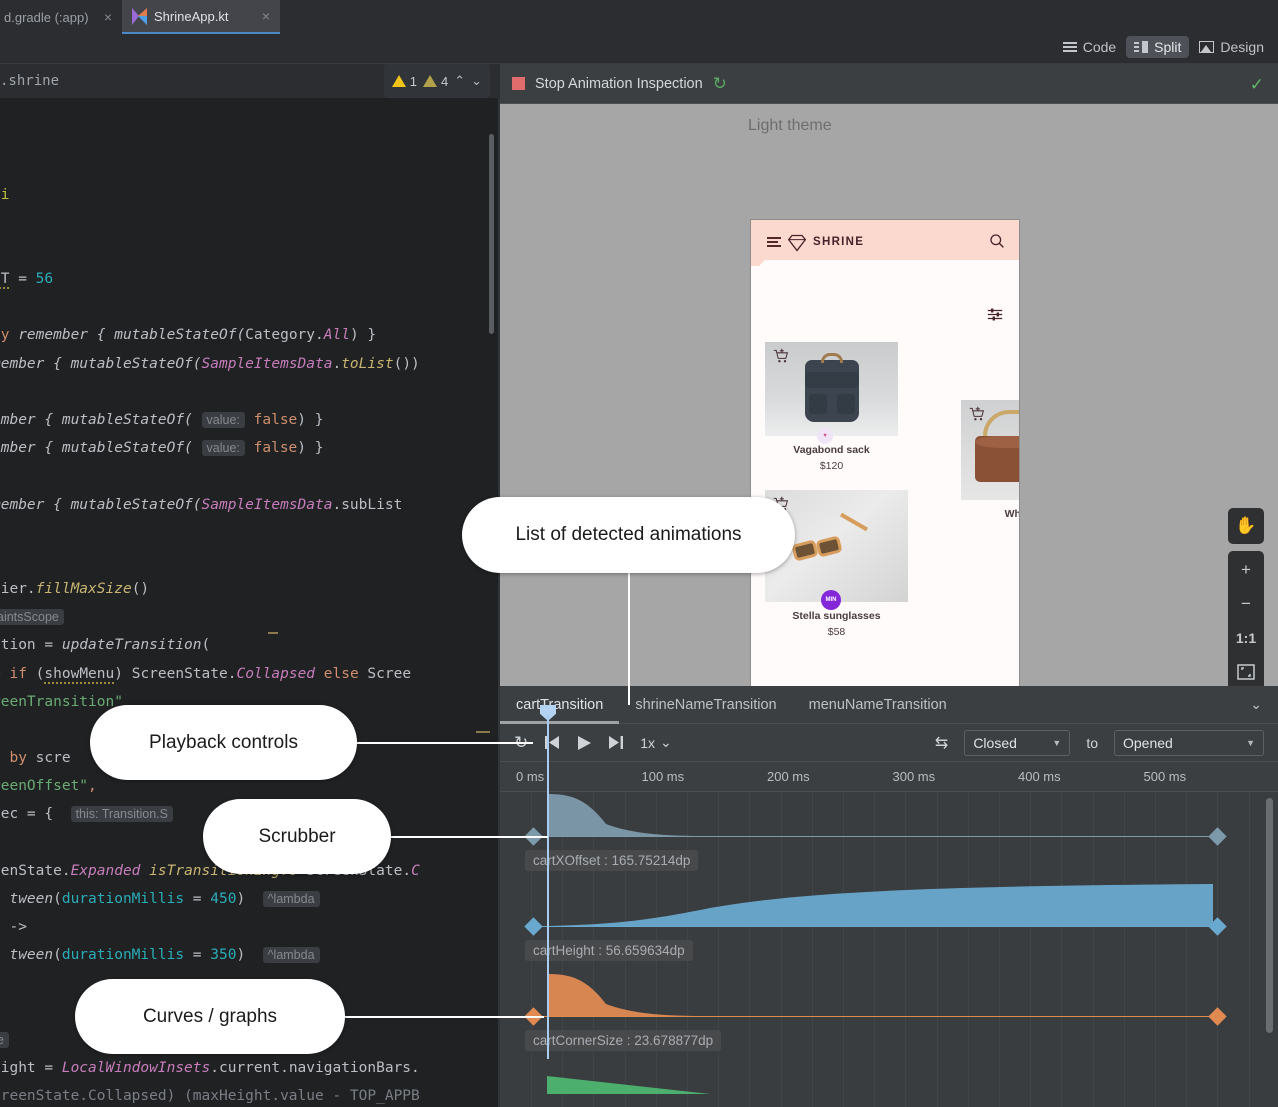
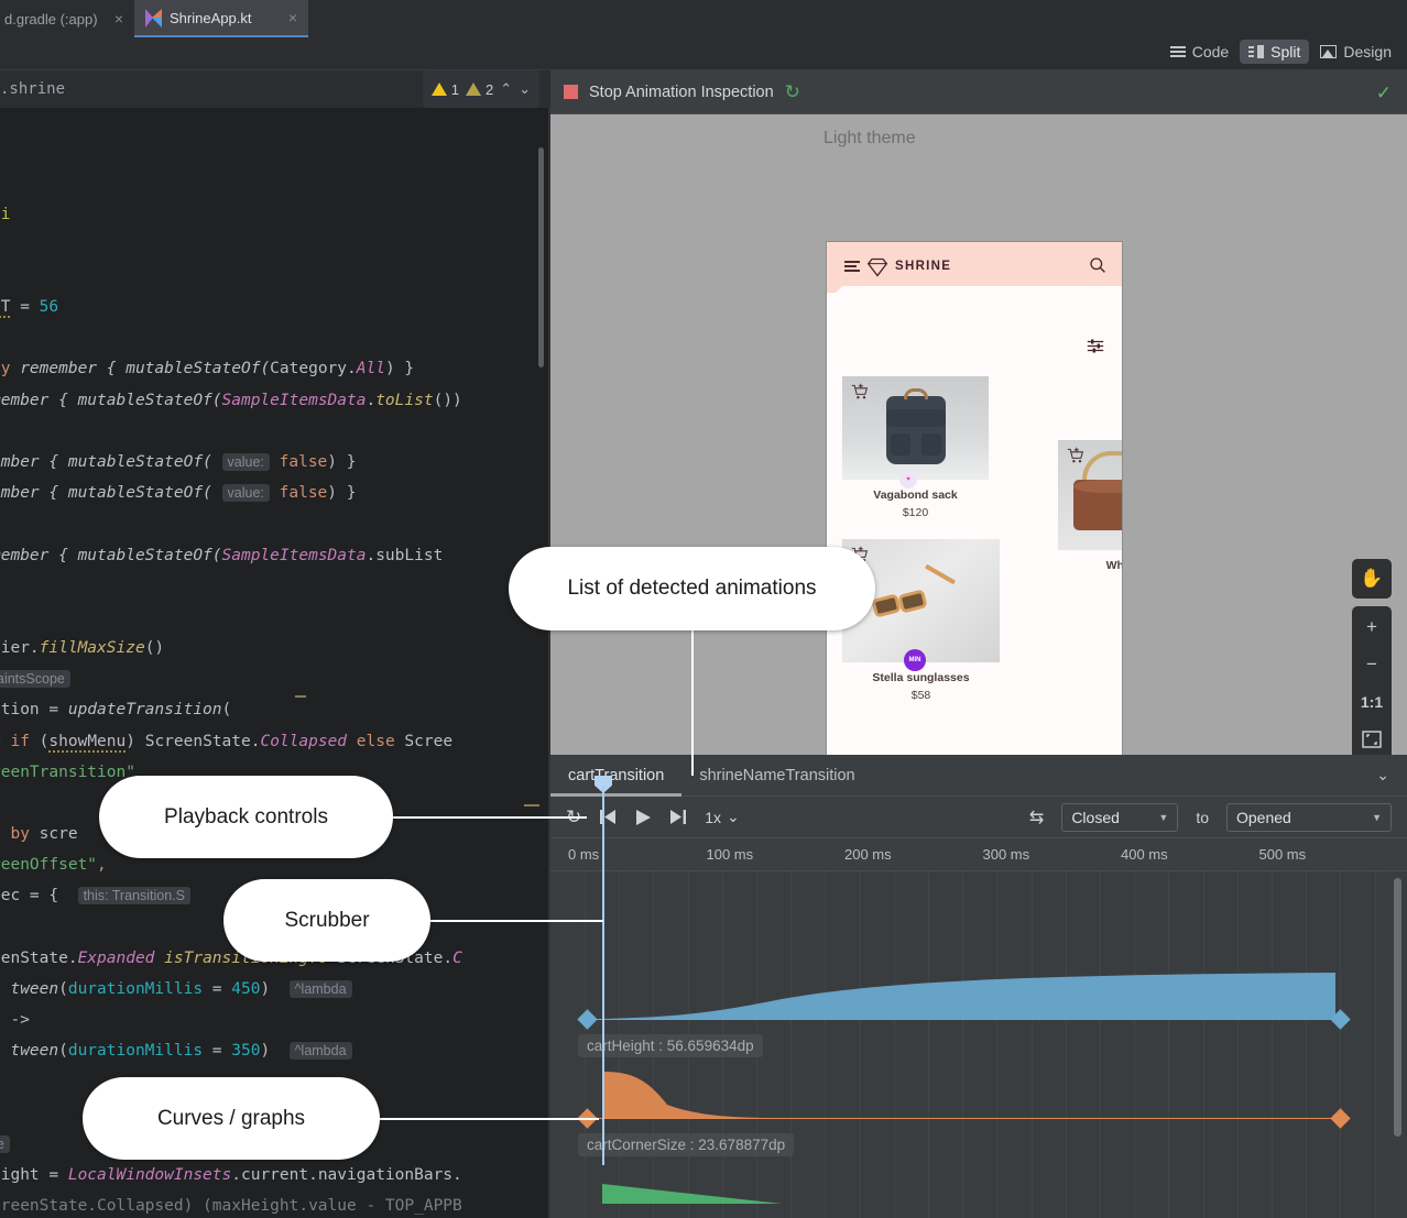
  d.gradle (:app)
  ×
  ShrineApp.kt
  ×
  Code
  Split
  Design
  .shrine
  1
- 4
+ 2
  ⌃
  ⌄
  T = 56
  y remember { mutableStateOf(Category.All) }
  ember { mutableStateOf(SampleItemsData.toList())
  mber { mutableStateOf( value: false) }
  mber { mutableStateOf( value: false) }
  ember { mutableStateOf(SampleItemsData.subList
  ier.fillMaxSize()
  aintsScope
  tion = updateTransition(
  if (showMenu) ScreenState.Collapsed else Scree
  eenTransition"
  by scre
  eenOffset",
  ec = { this: Transition.S
  tween(durationMillis = 450) ^lambda
  tween(durationMillis = 350) ^lambda
  e
  ight = LocalWindowInsets.current.navigationBars.
  reenState.Collapsed) (maxHeight.value - TOP_APPB
  Stop Animation Inspection
  ↻
  ✓
  Light theme
  SHRINE
  Vagabond sack
  $120
  Stella sunglasses
  $58
  ✋
  +
  −
  1:1
  cartTransition
  shrineNameTransition
- menuNameTransition
  ⌄
  1x
  ⌄
  ⇆
  Closed
  ▼
  to
  Opened
  ▼
  0 ms
  100 ms
  200 ms
  300 ms
  400 ms
  500 ms
- cartXOffset : 165.75214dp
  cartHeight : 56.659634dp
  cartCornerSize : 23.678877dp
  List of detected animations
  Playback controls
  Scrubber
  Curves / graphs
